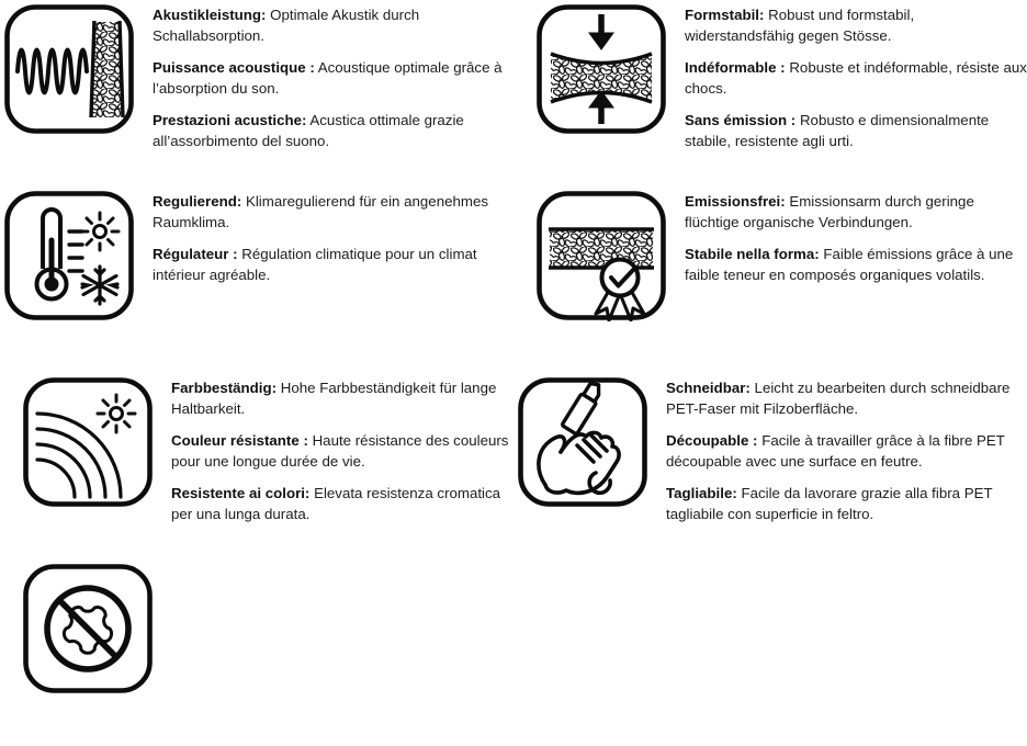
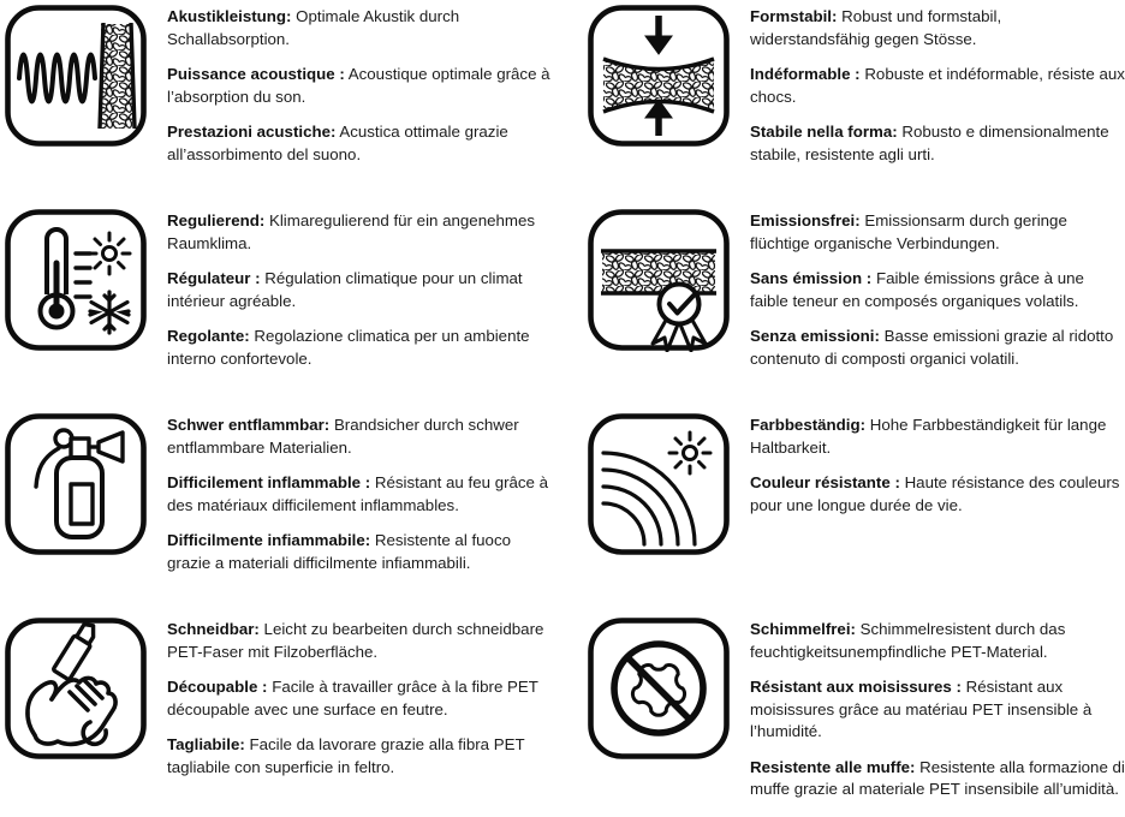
  Akustikleistung: Optimale Akustik durch Schallabsorption.
  Puissance acoustique : Acoustique optimale grâce à l’absorption du son.
  Prestazioni acustiche: Acustica ottimale grazie all’assorbimento del suono.
  Formstabil: Robust und formstabil, widerstandsfähig gegen Stösse.
  Indéformable : Robuste et indéformable, résiste aux chocs.
- Sans émission : Robusto e dimensionalmente stabile, resistente agli urti.
+ Stabile nella forma: Robusto e dimensionalmente stabile, resistente agli urti.
  Regulierend: Klimaregulierend für ein angenehmes Raumklima.
  Régulateur : Régulation climatique pour un climat intérieur agréable.
+ Regolante: Regolazione climatica per un ambiente interno confortevole.
  Emissionsfrei: Emissionsarm durch geringe flüchtige organische Verbindungen.
- Stabile nella forma: Faible émissions grâce à une faible teneur en composés organiques volatils.
+ Sans émission : Faible émissions grâce à une faible teneur en composés organiques volatils.
+ Senza emissioni: Basse emissioni grazie al ridotto contenuto di composti organici volatili.
+ Schwer entflammbar: Brandsicher durch schwer entflammbare Materialien.
+ Difficilement inflammable : Résistant au feu grâce à des matériaux difficilement inflammables.
+ Difficilmente infiammabile: Resistente al fuoco grazie a materiali difficilmente infiammabili.
  Farbbeständig: Hohe Farbbeständigkeit für lange Haltbarkeit.
  Couleur résistante : Haute résistance des couleurs pour une longue durée de vie.
- Resistente ai colori: Elevata resistenza cromatica per una lunga durata.
  Schneidbar: Leicht zu bearbeiten durch schneidbare PET-Faser mit Filzoberfläche.
  Découpable : Facile à travailler grâce à la fibre PET découpable avec une surface en feutre.
  Tagliabile: Facile da lavorare grazie alla fibra PET tagliabile con superficie in feltro.
+ Schimmelfrei: Schimmelresistent durch das feuchtigkeitsunempfindliche PET-Material.
+ Résistant aux moisissures : Résistant aux moisissures grâce au matériau PET insensible à l’humidité.
+ Resistente alle muffe: Resistente alla formazione di muffe grazie al materiale PET insensibile all’umidità.
